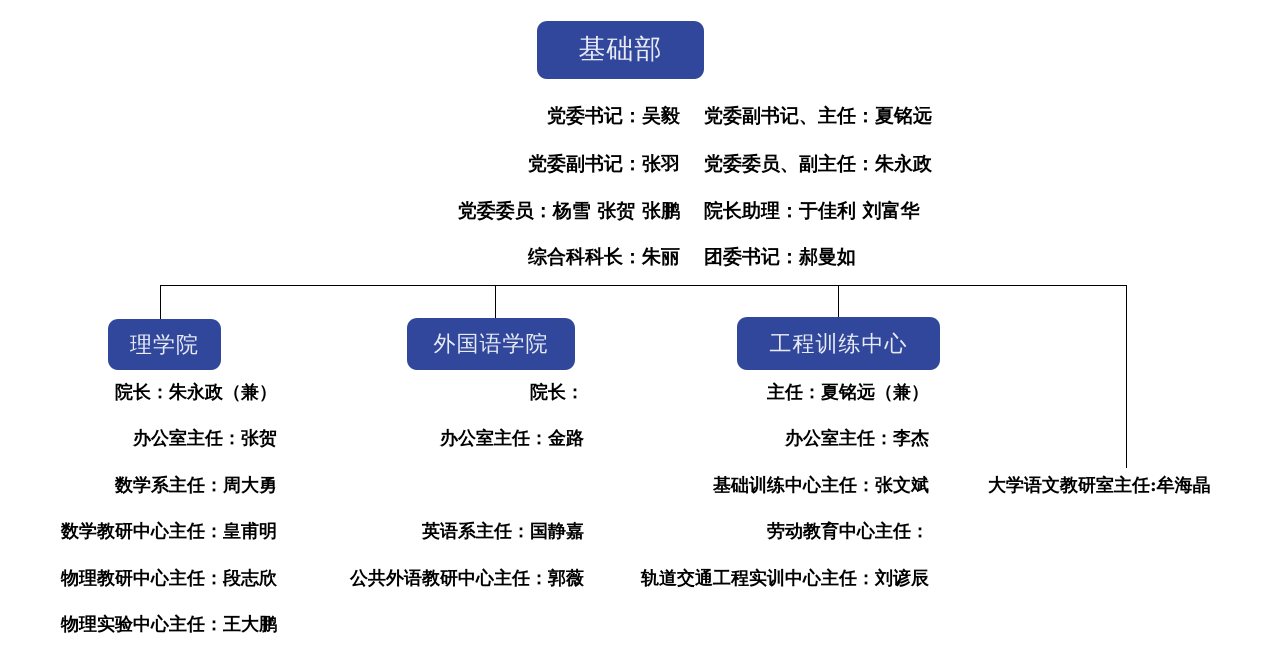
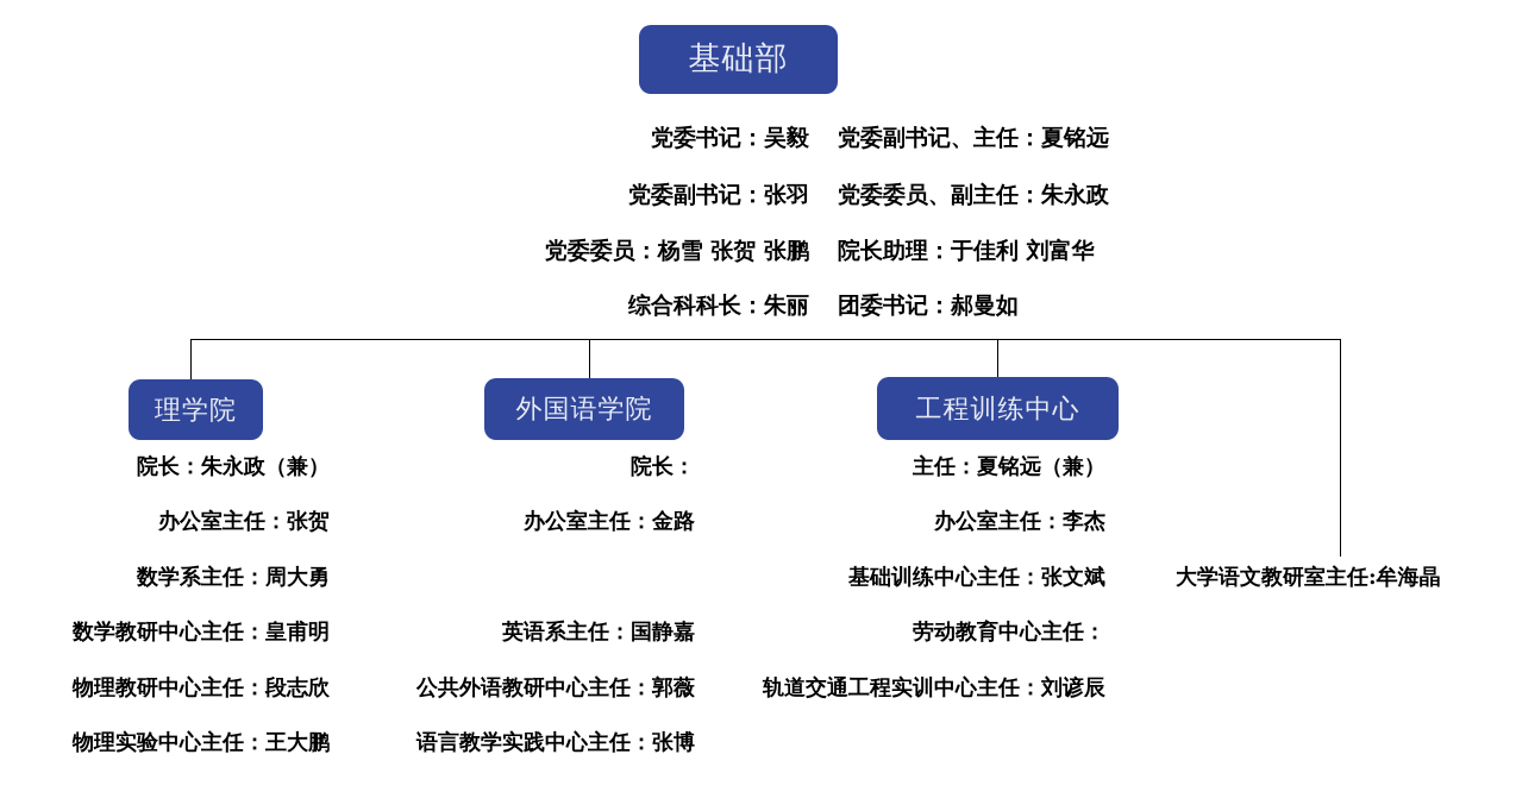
  基础部
  党委书记：吴毅
  党委副书记：张羽
  党委委员：杨雪 张贺 张鹏
  综合科科长：朱丽
  党委副书记、主任：夏铭远
  党委委员、副主任：朱永政
  院长助理：于佳利 刘富华
  团委书记：郝曼如
  理学院
  外国语学院
  工程训练中心
  院长：朱永政（兼）
  办公室主任：张贺
  数学系主任：周大勇
  数学教研中心主任：皇甫明
  物理教研中心主任：段志欣
  物理实验中心主任：王大鹏
  院长：
  办公室主任：金路
  英语系主任：国静嘉
  公共外语教研中心主任：郭薇
+ 语言教学实践中心主任：张博
  主任：夏铭远（兼）
  办公室主任：李杰
  基础训练中心主任：张文斌
  劳动教育中心主任：
  轨道交通工程实训中心主任：刘谚辰
  大学语文教研室主任:牟海晶
